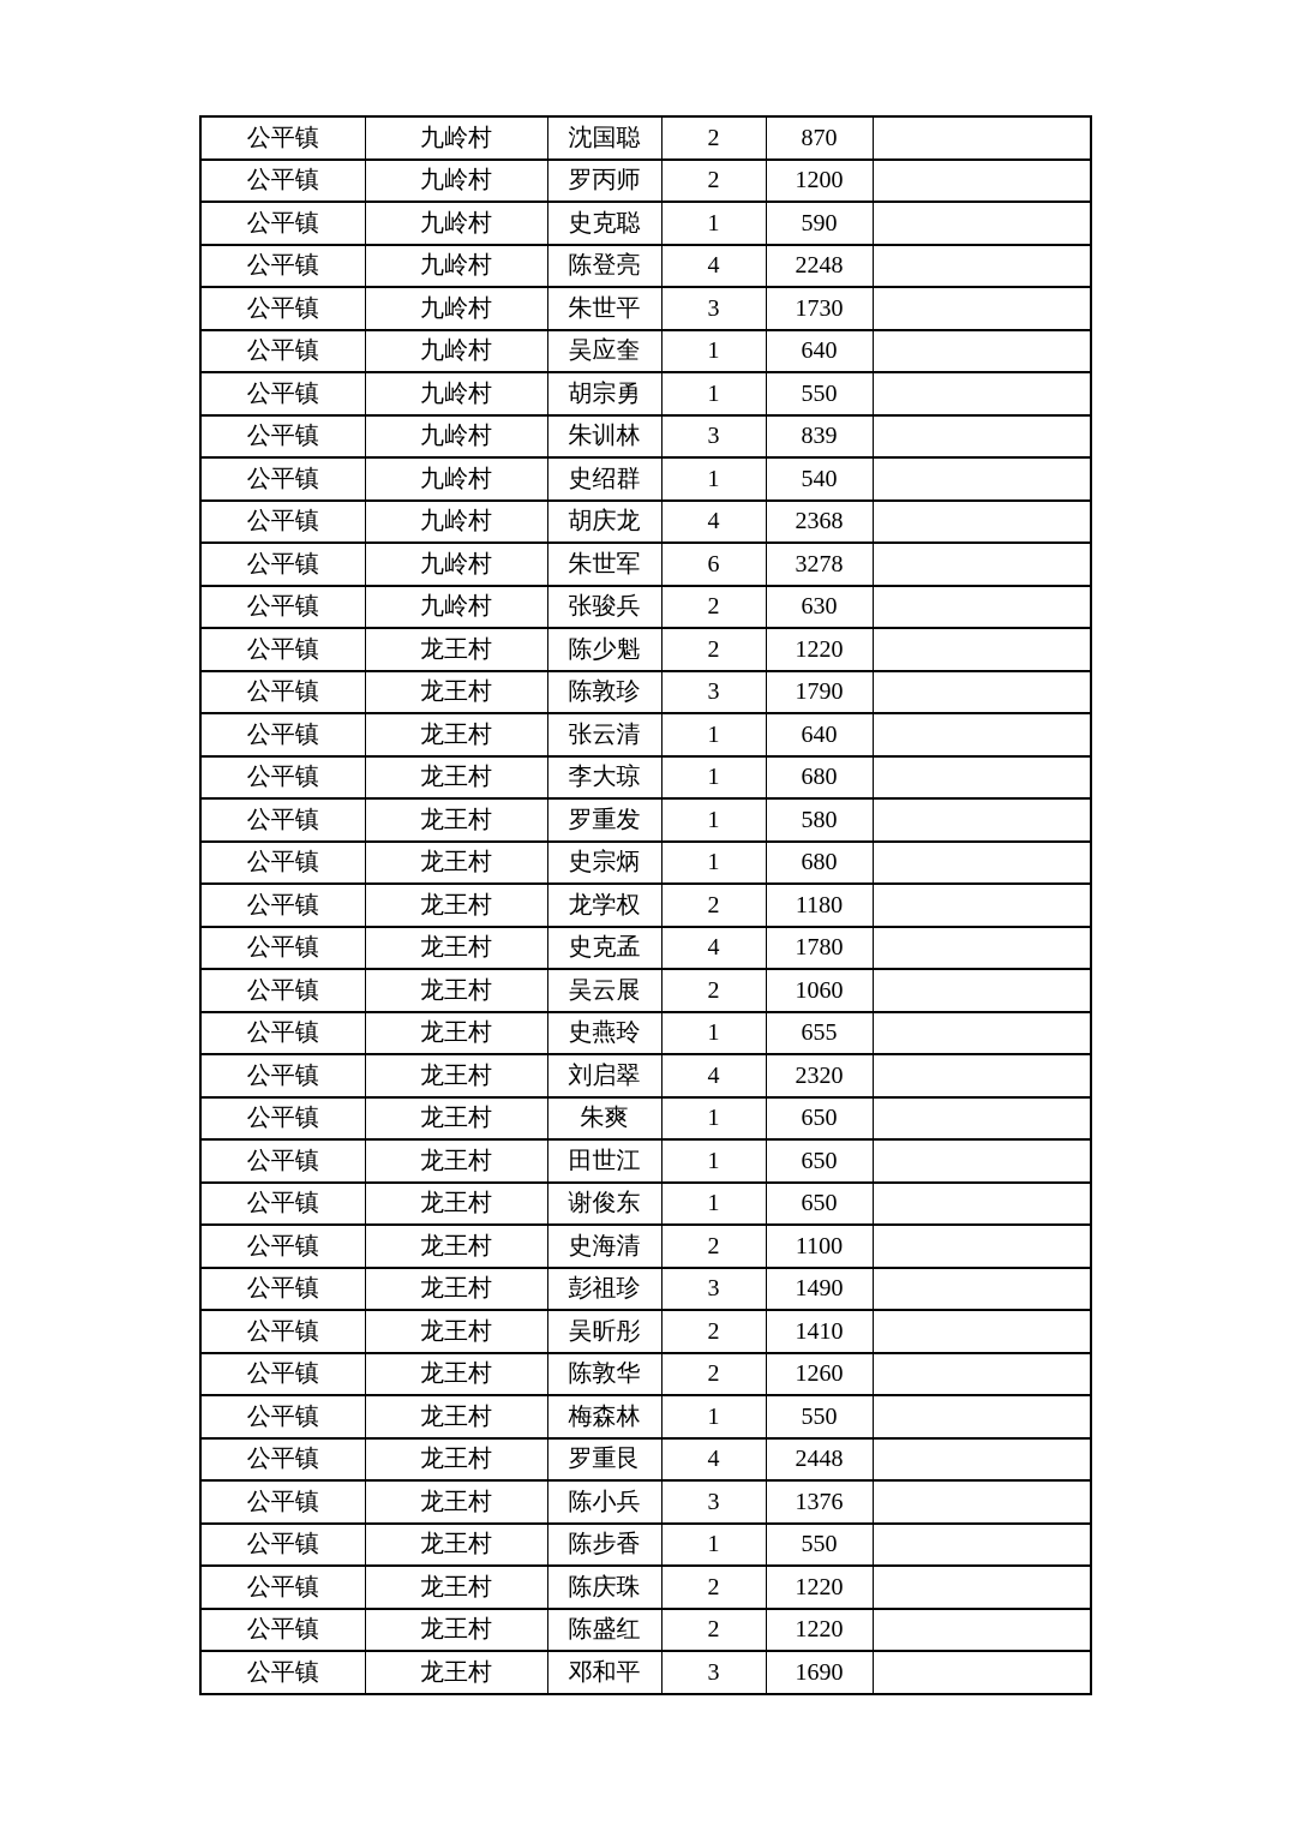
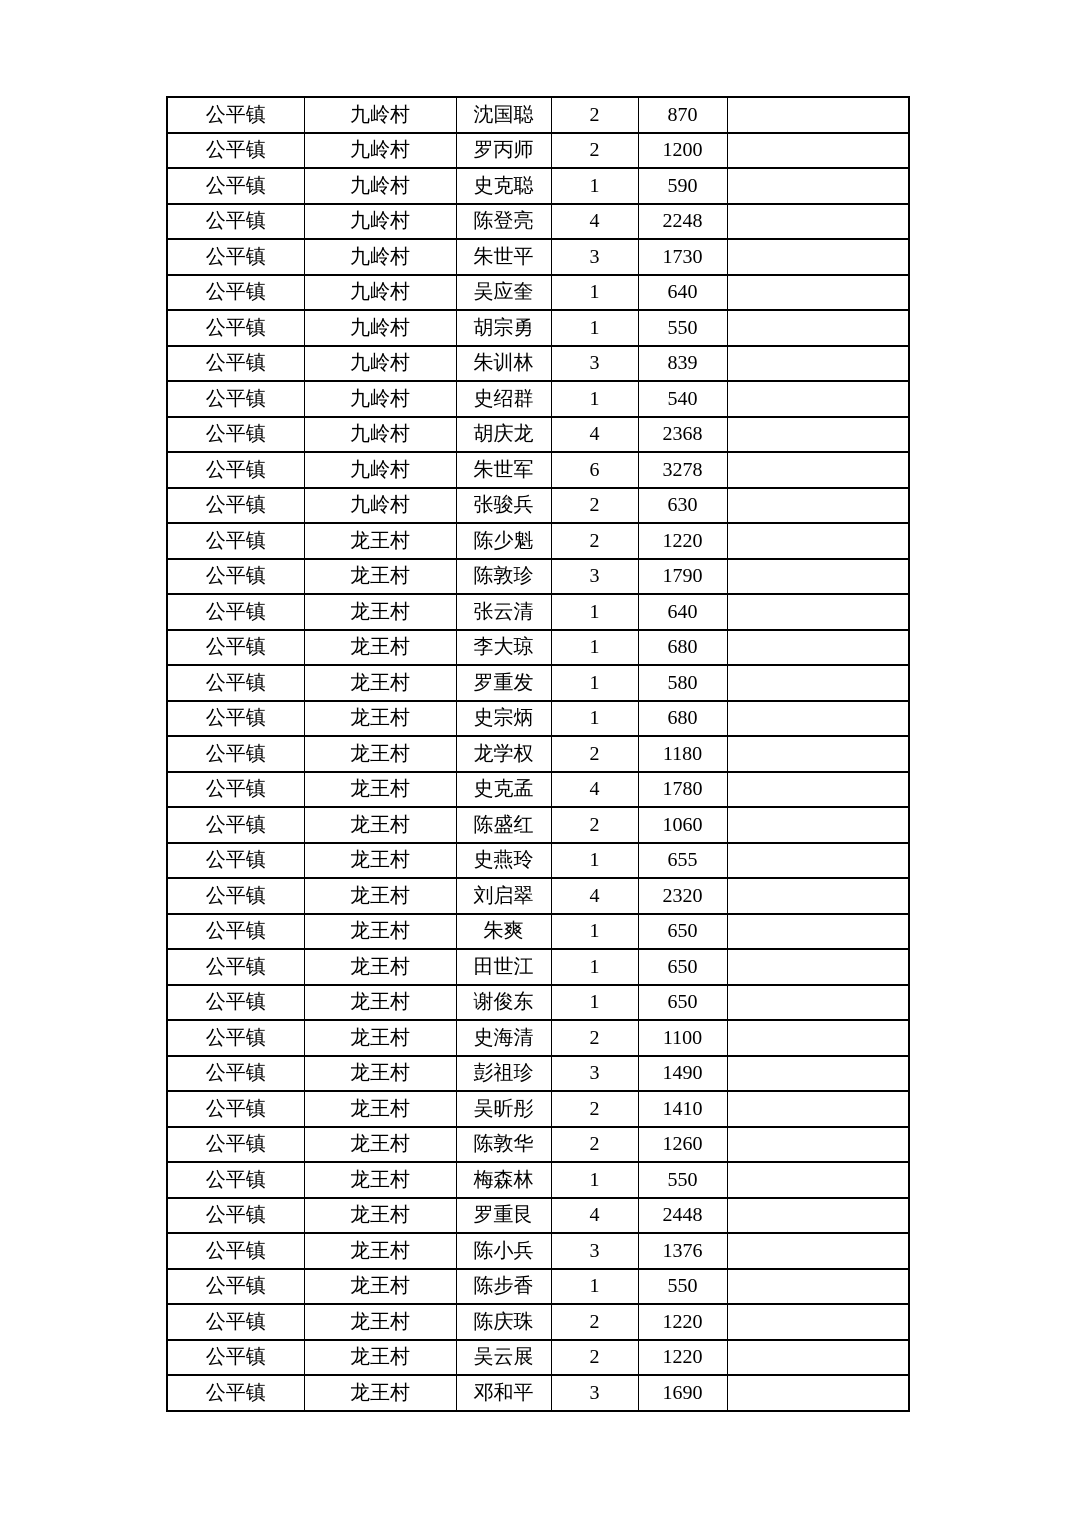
  公平镇	九岭村	沈国聪	2	870
  公平镇	九岭村	罗丙师	2	1200
  公平镇	九岭村	史克聪	1	590
  公平镇	九岭村	陈登亮	4	2248
  公平镇	九岭村	朱世平	3	1730
  公平镇	九岭村	吴应奎	1	640
  公平镇	九岭村	胡宗勇	1	550
  公平镇	九岭村	朱训林	3	839
  公平镇	九岭村	史绍群	1	540
  公平镇	九岭村	胡庆龙	4	2368
  公平镇	九岭村	朱世军	6	3278
  公平镇	九岭村	张骏兵	2	630
  公平镇	龙王村	陈少魁	2	1220
  公平镇	龙王村	陈敦珍	3	1790
  公平镇	龙王村	张云清	1	640
  公平镇	龙王村	李大琼	1	680
  公平镇	龙王村	罗重发	1	580
  公平镇	龙王村	史宗炳	1	680
  公平镇	龙王村	龙学权	2	1180
  公平镇	龙王村	史克孟	4	1780
- 公平镇	龙王村	吴云展	2	1060
+ 公平镇	龙王村	陈盛红	2	1060
  公平镇	龙王村	史燕玲	1	655
  公平镇	龙王村	刘启翠	4	2320
  公平镇	龙王村	朱爽	1	650
  公平镇	龙王村	田世江	1	650
  公平镇	龙王村	谢俊东	1	650
  公平镇	龙王村	史海清	2	1100
  公平镇	龙王村	彭祖珍	3	1490
  公平镇	龙王村	吴昕彤	2	1410
  公平镇	龙王村	陈敦华	2	1260
  公平镇	龙王村	梅森林	1	550
  公平镇	龙王村	罗重艮	4	2448
  公平镇	龙王村	陈小兵	3	1376
  公平镇	龙王村	陈步香	1	550
  公平镇	龙王村	陈庆珠	2	1220
- 公平镇	龙王村	陈盛红	2	1220
+ 公平镇	龙王村	吴云展	2	1220
  公平镇	龙王村	邓和平	3	1690
